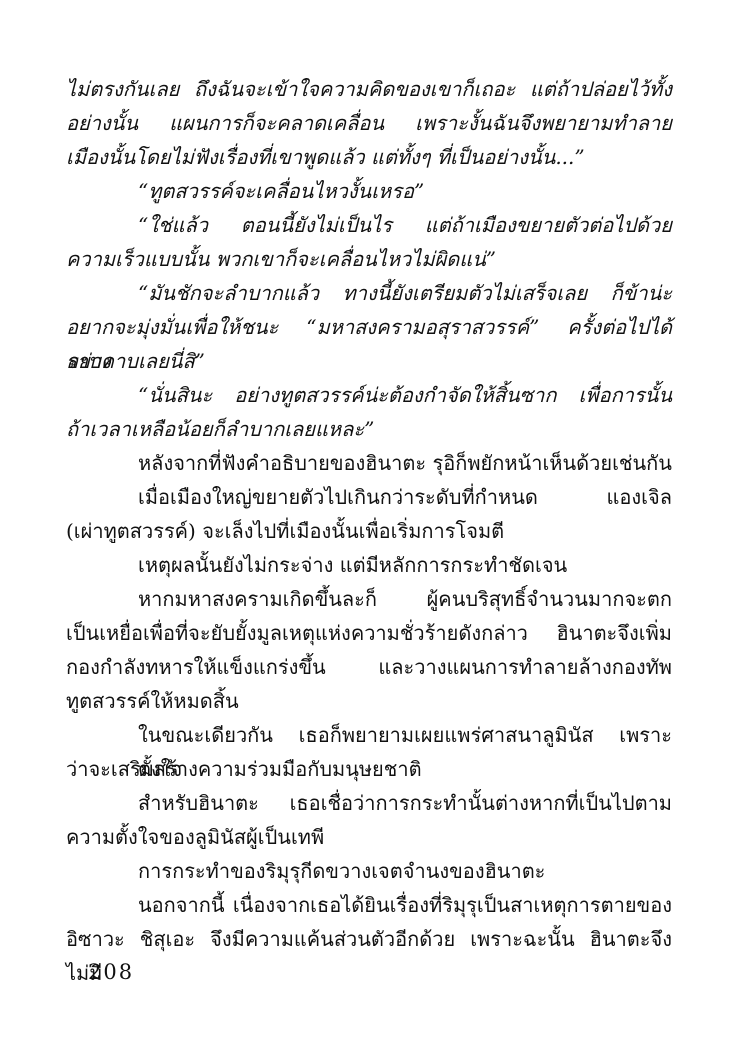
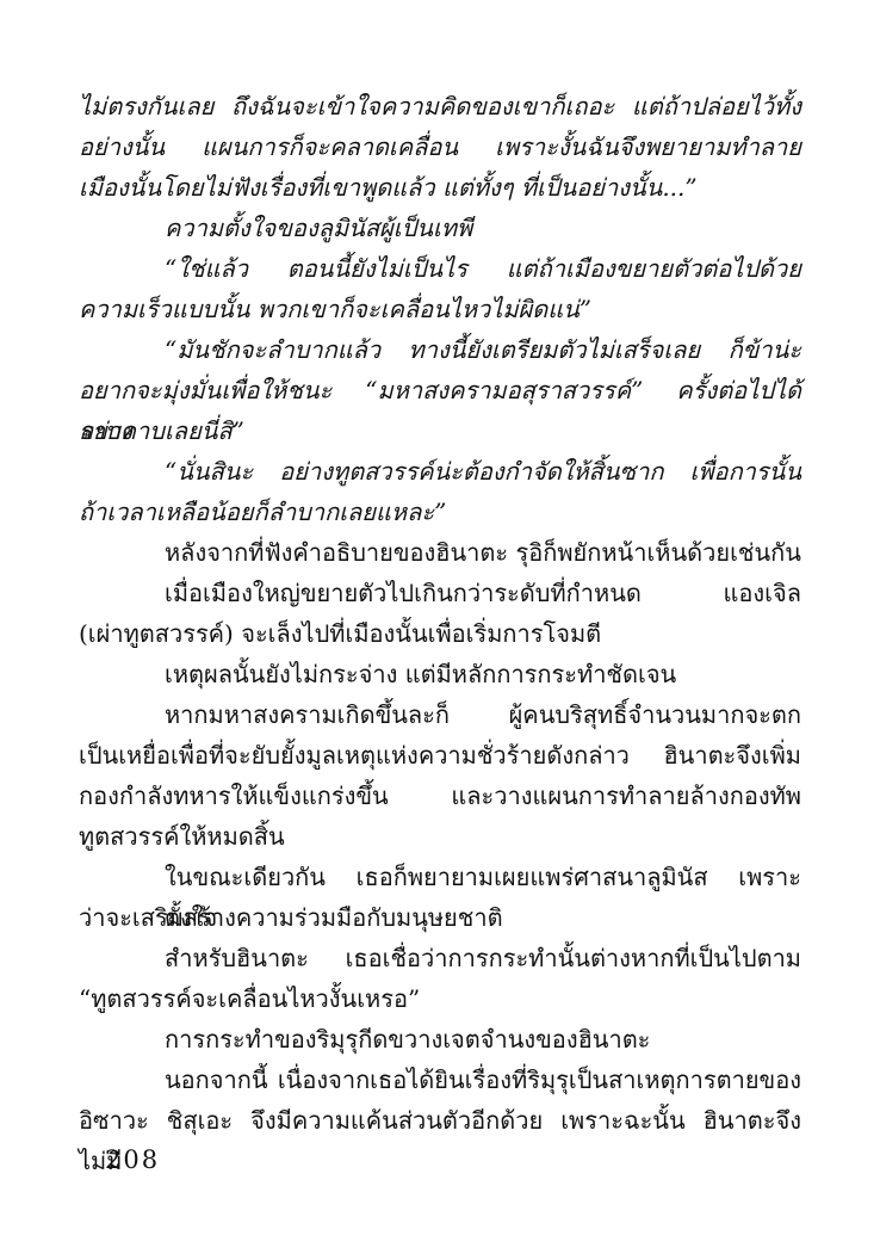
  ไม่ตรงกันเลย ถึงฉันจะเข้าใจความคิดของเขาก็เถอะ แต่ถ้าปล่อยไว้ทั้ง
  อย่างนั้น แผนการก็จะคลาดเคลื่อน เพราะงั้นฉันจึงพยายามทำลาย
  เมืองนั้นโดยไม่ฟังเรื่องที่เขาพูดแล้ว แต่ทั้งๆ ที่เป็นอย่างนั้น...”
- “ทูตสวรรค์จะเคลื่อนไหวงั้นเหรอ”
+ ความตั้งใจของลูมินัสผู้เป็นเทพี
  “ใช่แล้ว ตอนนี้ยังไม่เป็นไร แต่ถ้าเมืองขยายตัวต่อไปด้วย
  ความเร็วแบบนั้น พวกเขาก็จะเคลื่อนไหวไม่ผิดแน่”
  “มันชักจะลำบากแล้ว ทางนี้ยังเตรียมตัวไม่เสร็จเลย ก็ข้าน่ะ
  อยากจะมุ่งมั่นเพื่อให้ชนะ “มหาสงครามอสุราสวรรค์” ครั้งต่อไปได้อย่าง
  ราบคาบเลยนี่สิ”
  “นั่นสินะ อย่างทูตสวรรค์น่ะต้องกำจัดให้สิ้นซาก เพื่อการนั้น
  ถ้าเวลาเหลือน้อยก็ลำบากเลยแหละ”
  หลังจากที่ฟังคำอธิบายของฮินาตะ รุอิก็พยักหน้าเห็นด้วยเช่นกัน
  เมื่อเมืองใหญ่ขยายตัวไปเกินกว่าระดับที่กำหนด แองเจิล
  (เผ่าทูตสวรรค์) จะเล็งไปที่เมืองนั้นเพื่อเริ่มการโจมตี
  เหตุผลนั้นยังไม่กระจ่าง แต่มีหลักการกระทำชัดเจน
  หากมหาสงครามเกิดขึ้นละก็ ผู้คนบริสุทธิ์จำนวนมากจะตก
  เป็นเหยื่อเพื่อที่จะยับยั้งมูลเหตุแห่งความชั่วร้ายดังกล่าว ฮินาตะจึงเพิ่ม
  กองกำลังทหารให้แข็งแกร่งขึ้น และวางแผนการทำลายล้างกองทัพ
  ทูตสวรรค์ให้หมดสิ้น
  ในขณะเดียวกัน เธอก็พยายามเผยแพร่ศาสนาลูมินัส เพราะตั้งใจ
  ว่าจะเสริมสร้างความร่วมมือกับมนุษยชาติ
  สำหรับฮินาตะ เธอเชื่อว่าการกระทำนั้นต่างหากที่เป็นไปตาม
- ความตั้งใจของลูมินัสผู้เป็นเทพี
+ “ทูตสวรรค์จะเคลื่อนไหวงั้นเหรอ”
  การกระทำของริมุรุกีดขวางเจตจำนงของฮินาตะ
  นอกจากนี้ เนื่องจากเธอได้ยินเรื่องที่ริมุรุเป็นสาเหตุการตายของ
  อิซาวะ ชิสุเอะ จึงมีความแค้นส่วนตัวอีกด้วย เพราะฉะนั้น ฮินาตะจึงไม่มี
  208
